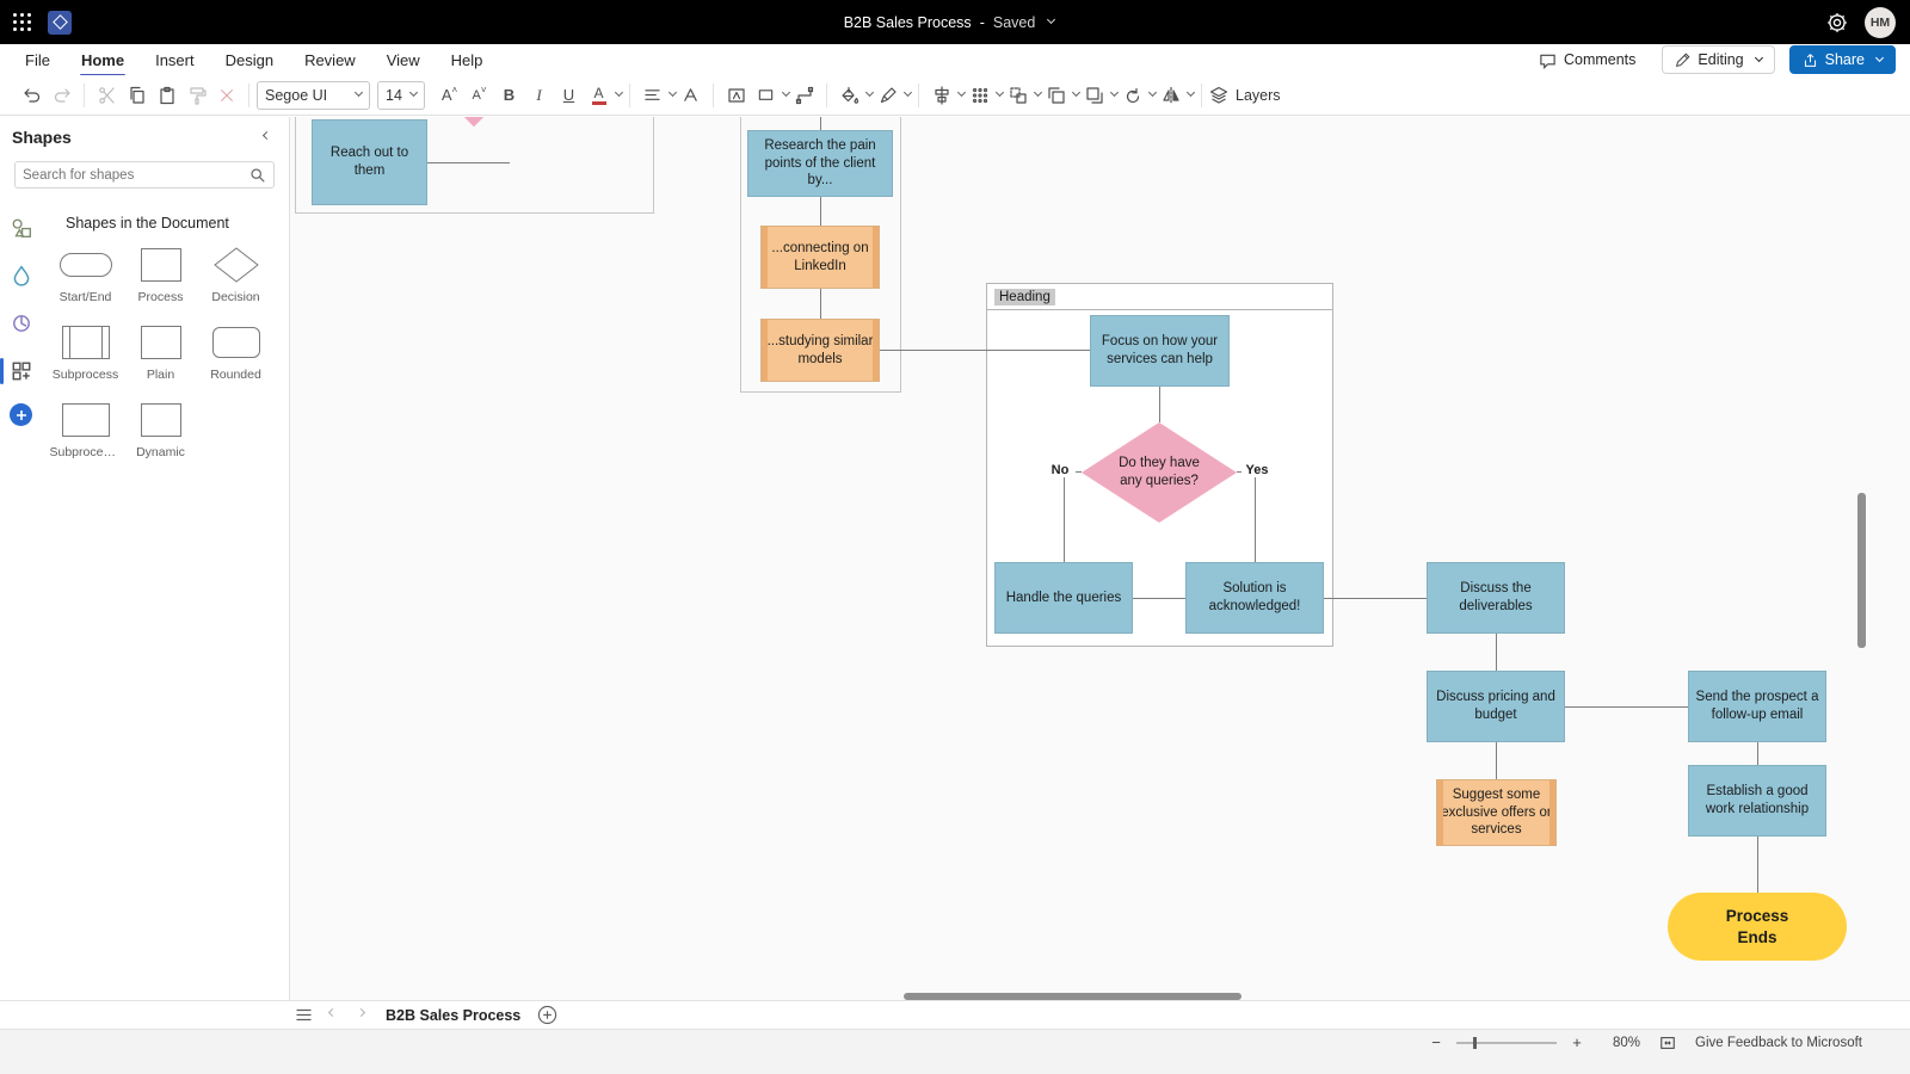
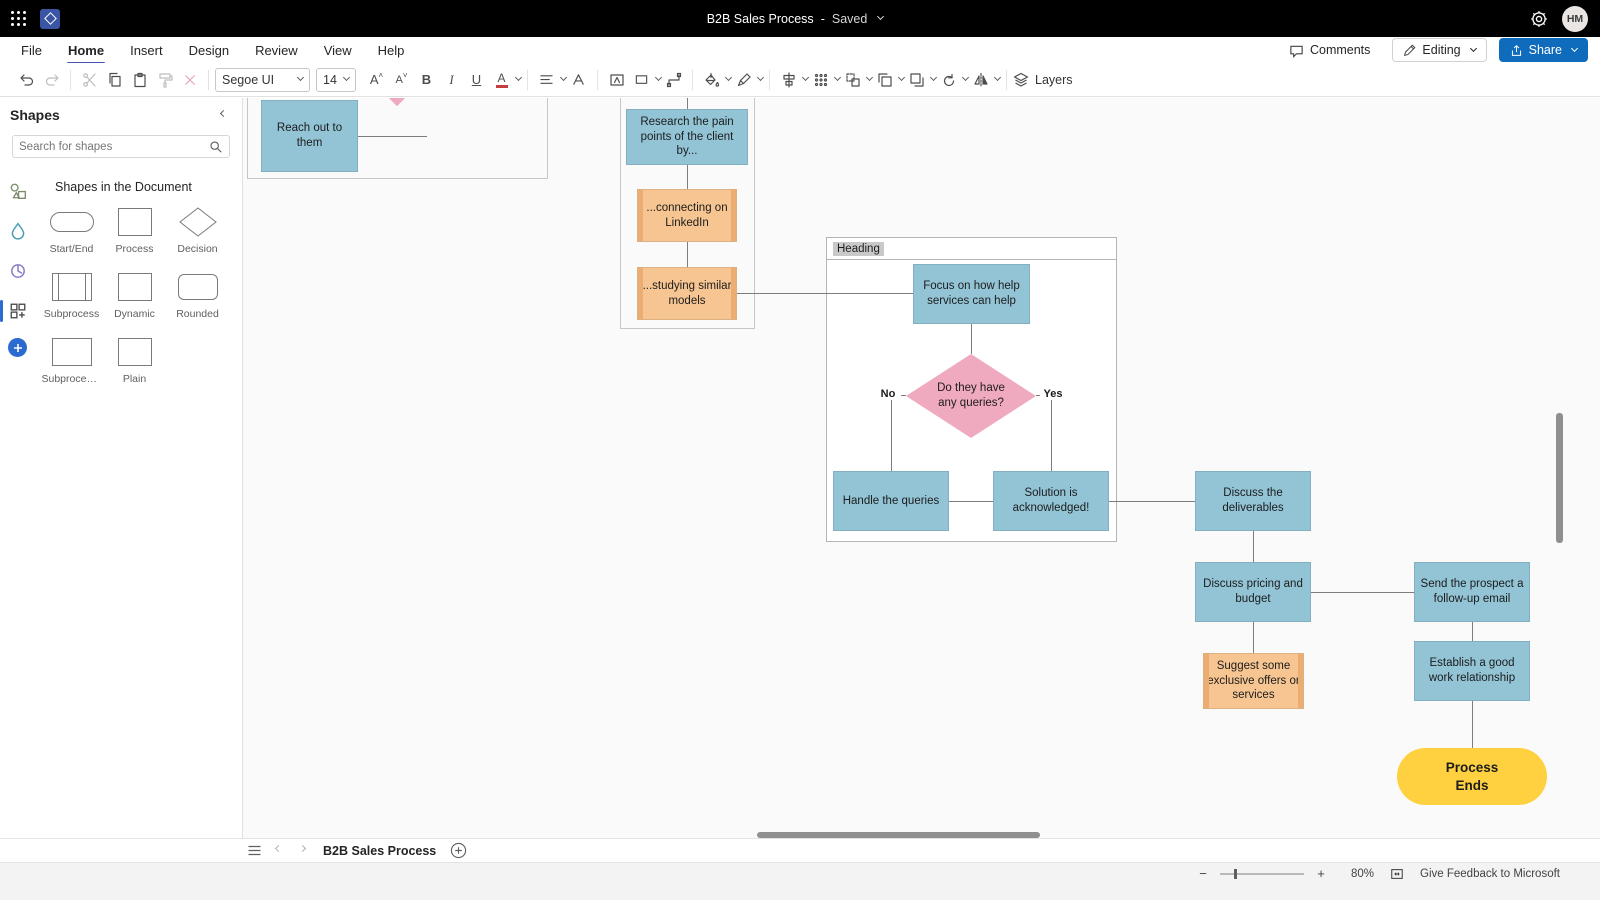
  B2B Sales Process
  -
  Saved
  HM
  File
  Home
  Insert
  Design
  Review
  View
  Help
  Comments
  Editing
  Share
  Segoe UI
  14
  A
  ˄
  A
  ˅
  B
  I
  U
  A
  Layers
  Shapes
  Search for shapes
  Shapes in the Document
  Start/End
  Process
  Decision
  Subprocess
- Plain
+ Dynamic
  Rounded
  Subprocess..
- Dynamic
+ Plain
  Heading
  No
  Yes
  Reach out to them
  Research the pain points of the client by...
  ...connecting on LinkedIn
  ...studying similar models
- Focus on how your services can help
+ Focus on how help services can help
  Do they have any queries?
  Handle the queries
  Solution is acknowledged!
  Discuss the deliverables
  Discuss pricing and budget
  Send the prospect a follow-up email
  Suggest some exclusive offers or services
  Establish a good work relationship
  Process Ends
  B2B Sales Process
  −
  +
  80%
  Give Feedback to Microsoft
